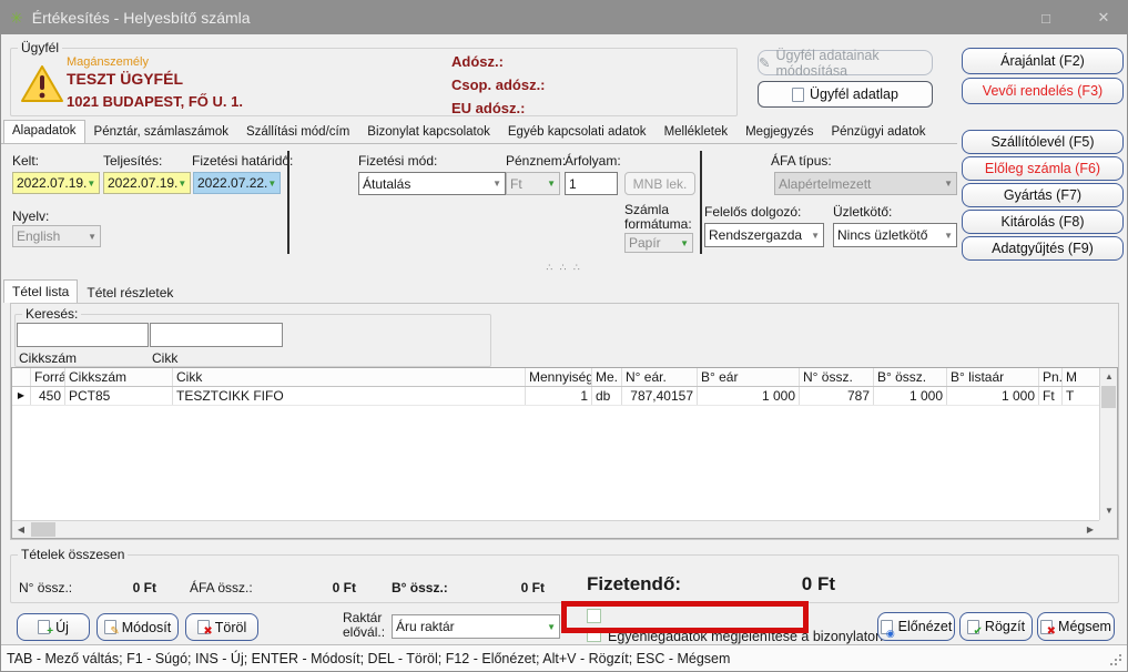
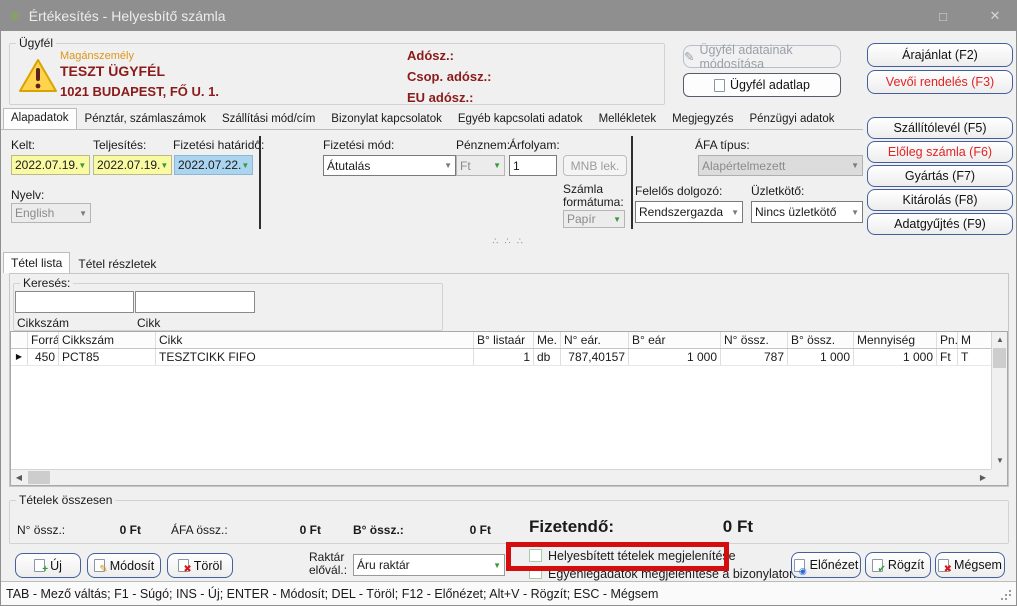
  ✳
  Értékesítés - Helyesbítő számla
  □
  ✕
  Ügyfél
  Magánszemély
  TESZT ÜGYFÉL
  1021 BUDAPEST, FŐ U. 1.
  Adósz.:
  Csop. adósz.:
  EU adósz.:
  ✎
  Ügyfél adatainak módosítása
  Ügyfél adatlap
  Árajánlat (F2)
  Vevői rendelés (F3)
  Szállítólevél (F5)
  Előleg számla (F6)
  Gyártás (F7)
  Kitárolás (F8)
  Adatgyűjtés (F9)
  Alapadatok
  Pénztár, számlaszámok
  Szállítási mód/cím
  Bizonylat kapcsolatok
  Egyéb kapcsolati adatok
  Mellékletek
  Megjegyzés
  Pénzügyi adatok
  Kelt:
  Teljesítés:
  Fizetési határidő:
  2022.07.19.
  ▼
  2022.07.19.
  ▼
  2022.07.22.
  ▼
  Nyelv:
  English
  ▼
  Fizetési mód:
  Átutalás
  ▼
  Pénznem:
  Ft
  ▼
  Árfolyam:
  1
  MNB lek.
  Számla
  formátuma:
  Papír
  ▼
  ÁFA típus:
  Alapértelmezett
  ▼
  Felelős dolgozó:
  Rendszergazda
  ▼
  Üzletkötő:
  Nincs üzletkötő
  ▼
  ∴ ∴ ∴
  Tétel lista
  Tétel részletek
  Keresés:
  Cikkszám
  Cikk
  Forrá
  Cikkszám
  Cikk
- Mennyiség
+ B° listaár
  Me.
  N° eár.
  B° eár
  N° össz.
  B° össz.
- B° listaár
+ Mennyiség
  Pn.
  M
  ▶
  450
  PCT85
  TESZTCIKK FIFO
  1
  db
  787,40157
  1 000
  787
  1 000
  1 000
  Ft
  T
  ▲
  ▼
  ◀
  ▶
  Tételek összesen
  N° össz.:
  0 Ft
  ÁFA össz.:
  0 Ft
  B° össz.:
  0 Ft
  Fizetendő:
  0 Ft
  +
  Új
  ✎
  Módosít
  ✖
  Töröl
  Raktár
  elővál.:
  Áru raktár
  ▼
+ Helyesbített tételek megjelenítése
  Egyenlegadatok megjelenítése a bizonylato
  ◉
  Előnézet
  ✔
  Rögzít
  ✖
  Mégsem
  TAB - Mező váltás; F1 - Súgó; INS - Új; ENTER - Módosít; DEL - Töröl; F12 - Előnézet; Alt+V - Rögzít; ESC - Mégsem
